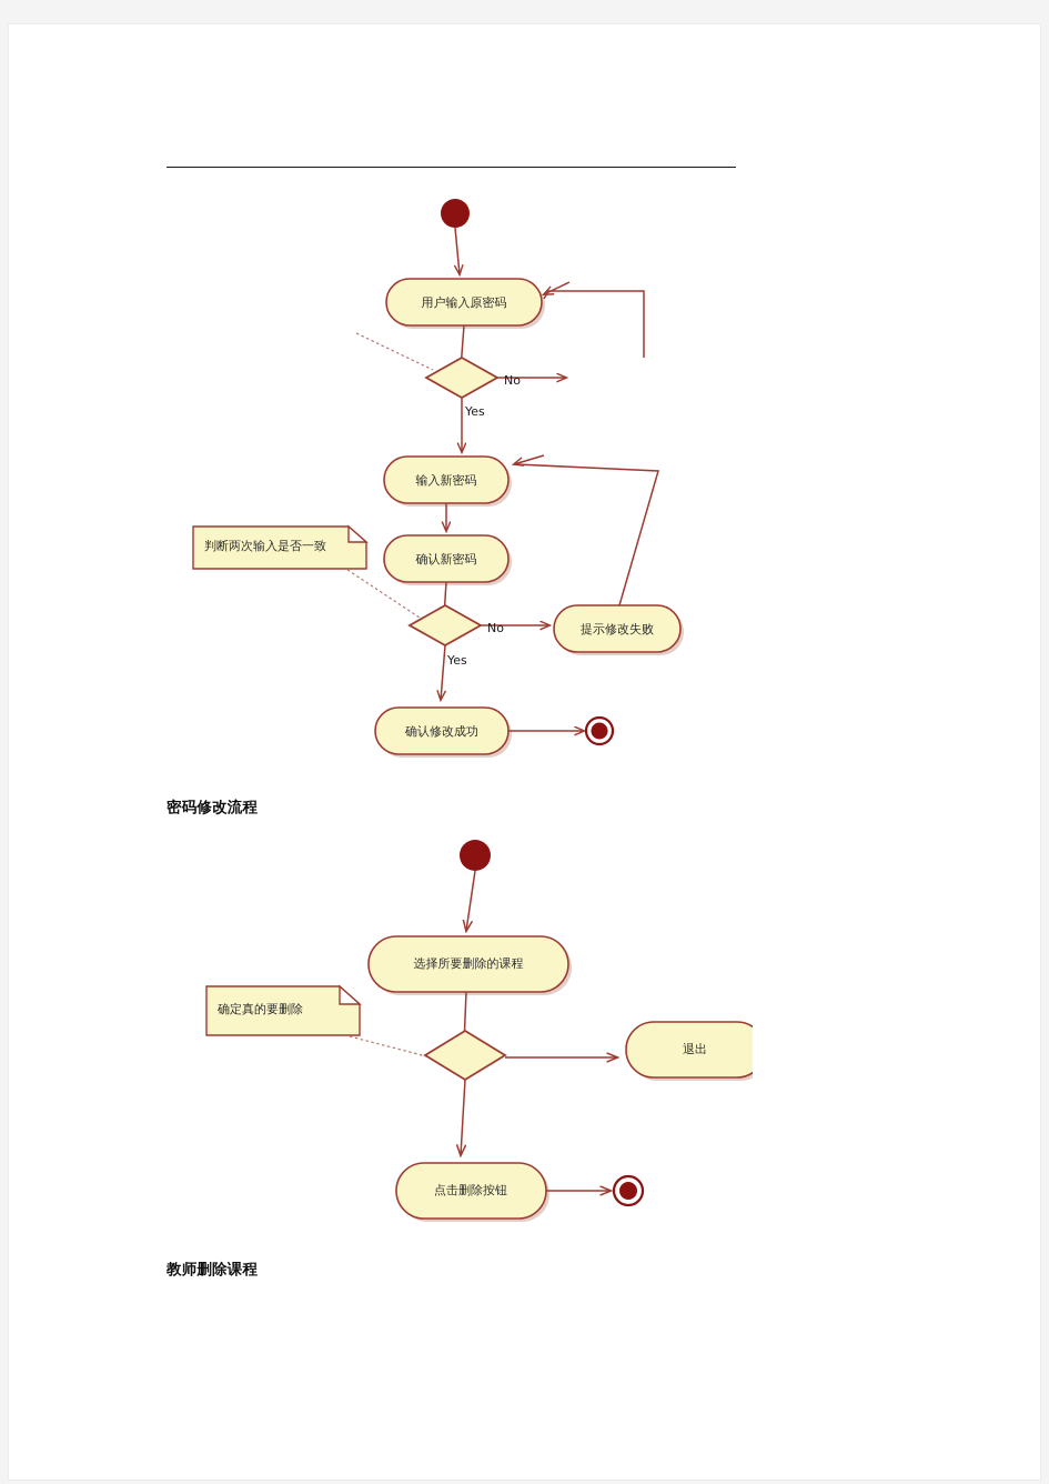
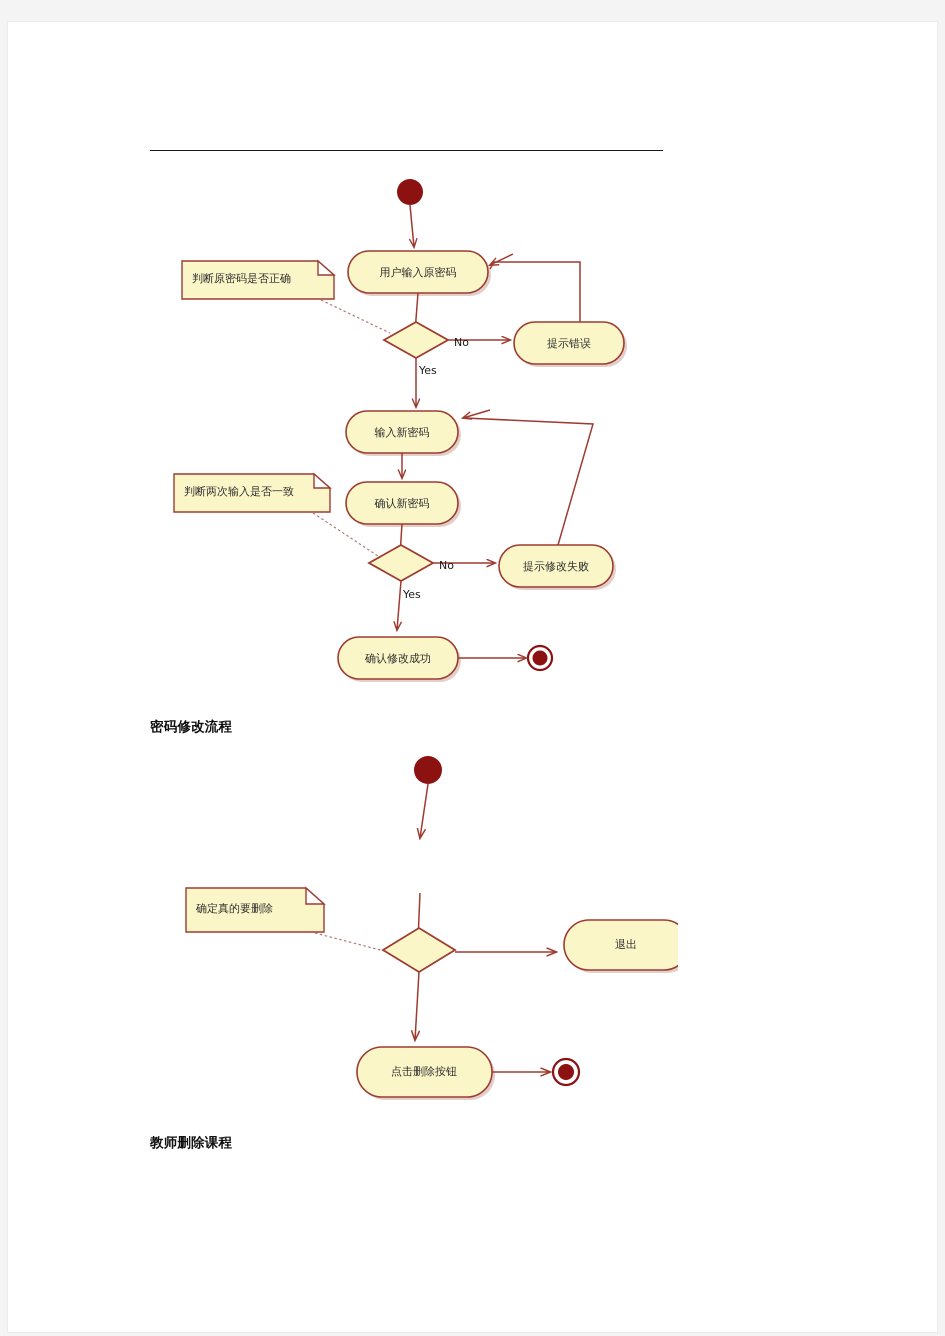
  用户输入原密码
+ 判断原密码是否正确
  No
  Yes
+ 提示错误
  输入新密码
  确认新密码
  判断两次输入是否一致
  No
  Yes
  提示修改失败
  确认修改成功
  密码修改流程
- 选择所要删除的课程
  确定真的要删除
  退出
  点击删除按钮
  教师删除课程
